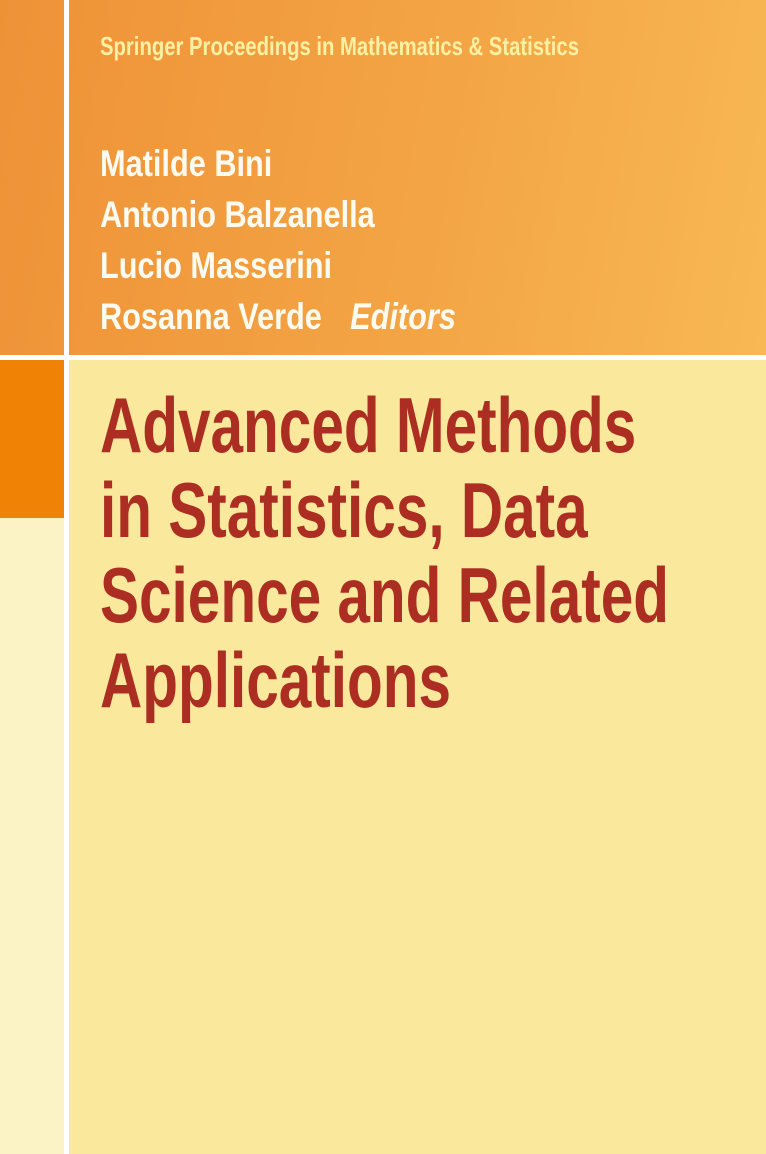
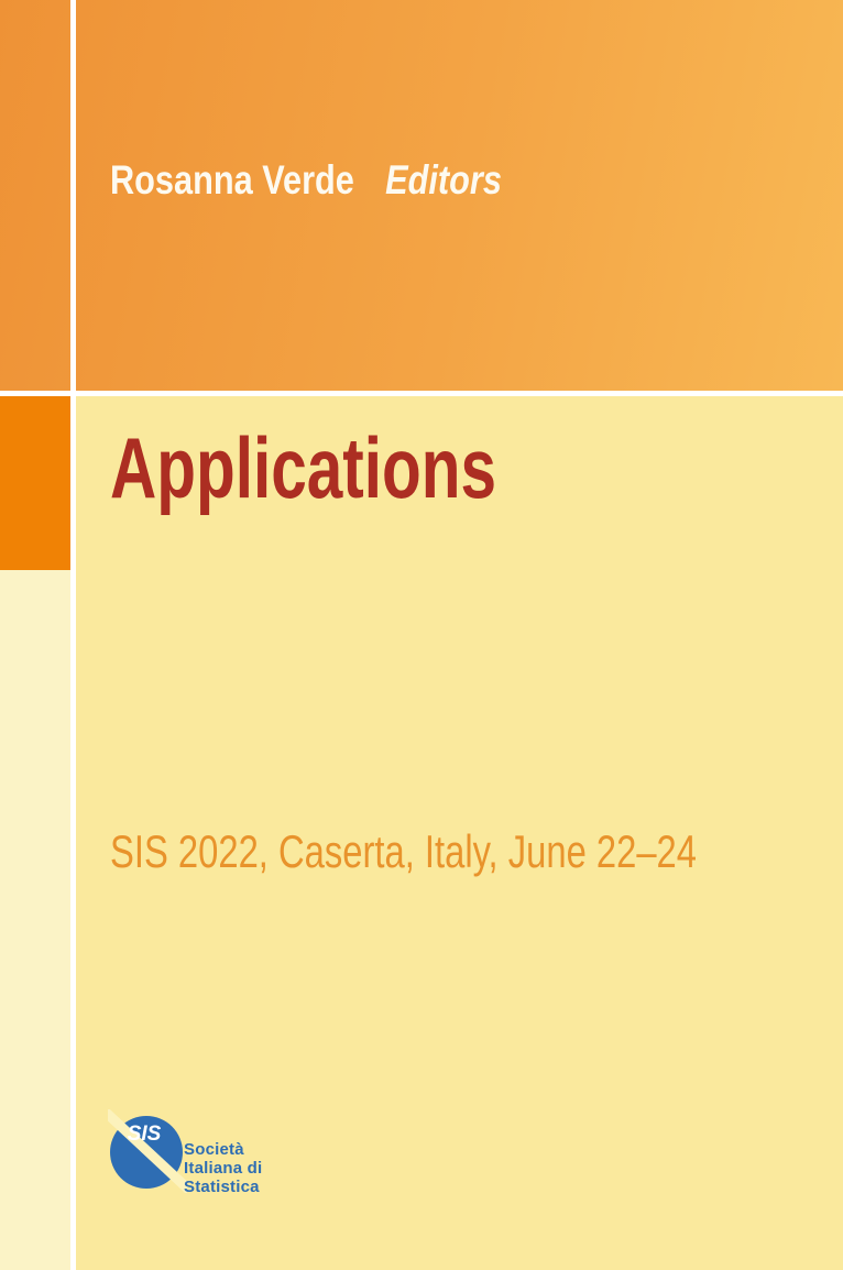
- Springer Proceedings in Mathematics & Statistics
- Matilde Bini
- Antonio Balzanella
- Lucio Masserini
  Rosanna Verde Editors
- Advanced Methods
- in Statistics, Data
- Science and Related
  Applications
+ SIS 2022, Caserta, Italy, June 22–24
+ SIS
+ Società
+ Italiana di
+ Statistica
